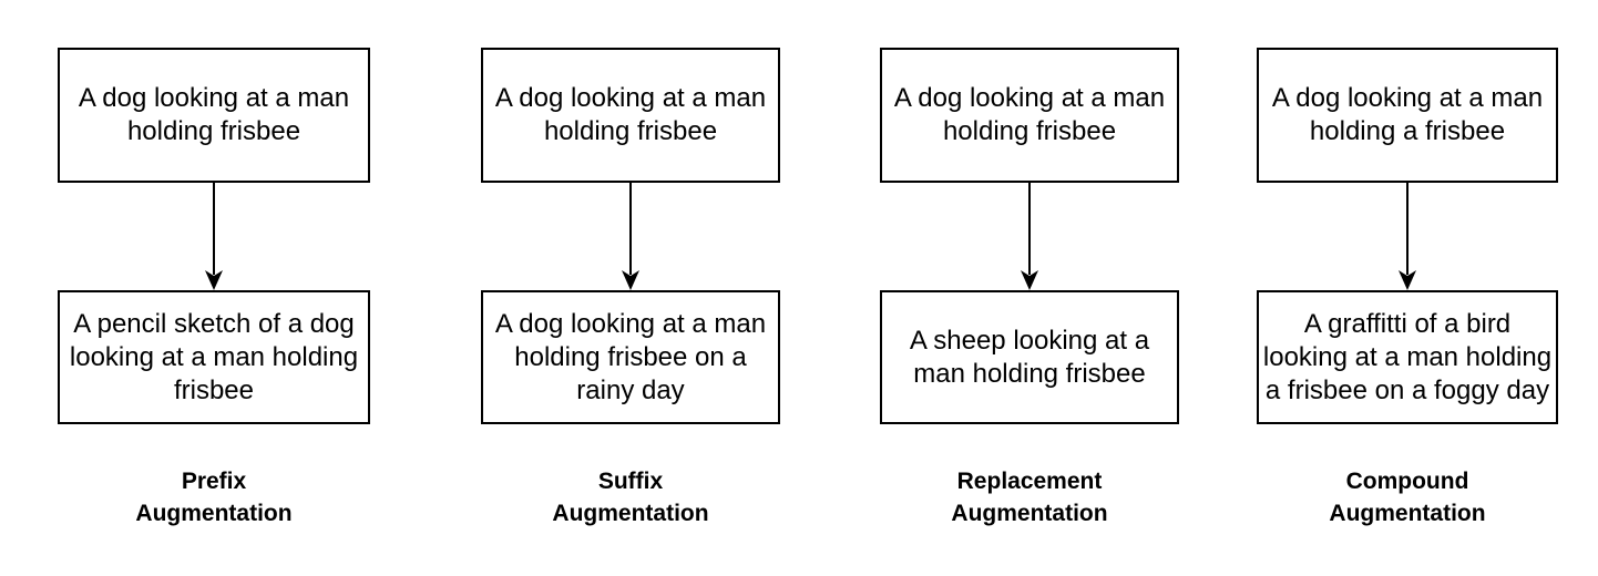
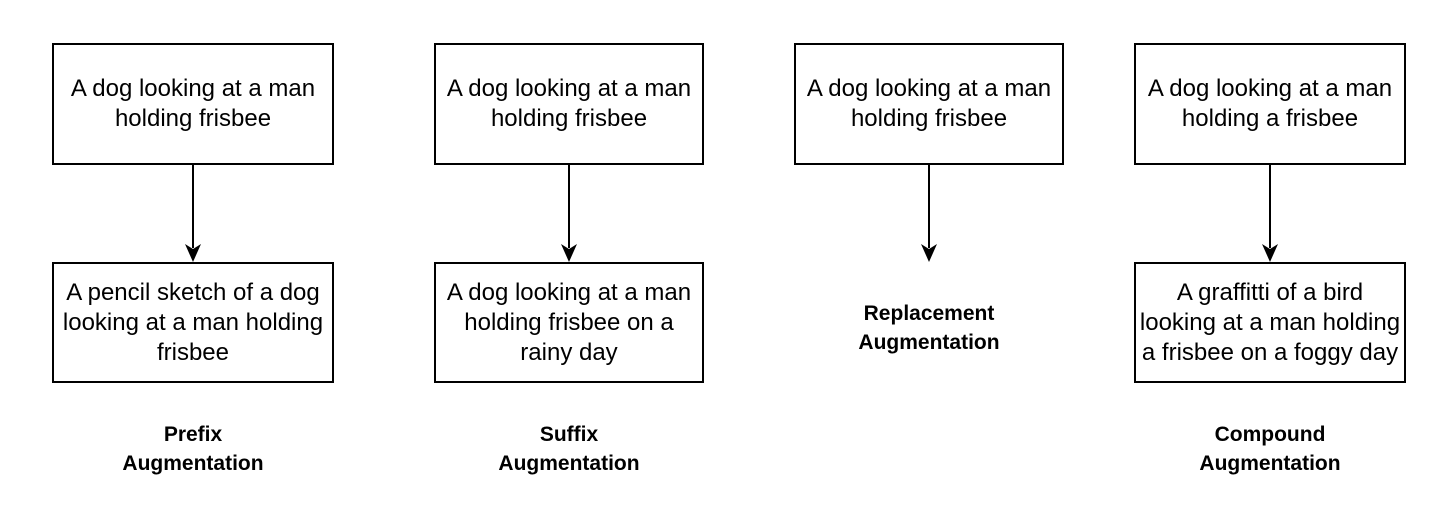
  A dog looking at a man
  holding frisbee
  A pencil sketch of a dog
  looking at a man holding
  frisbee
  Prefix
  Augmentation
  A dog looking at a man
  holding frisbee
  A dog looking at a man
  holding frisbee on a
  rainy day
  Suffix
  Augmentation
  A dog looking at a man
  holding frisbee
- A sheep looking at a
- man holding frisbee
  Replacement
  Augmentation
  A dog looking at a man
  holding a frisbee
  A graffitti of a bird
  looking at a man holding
  a frisbee on a foggy day
  Compound
  Augmentation
